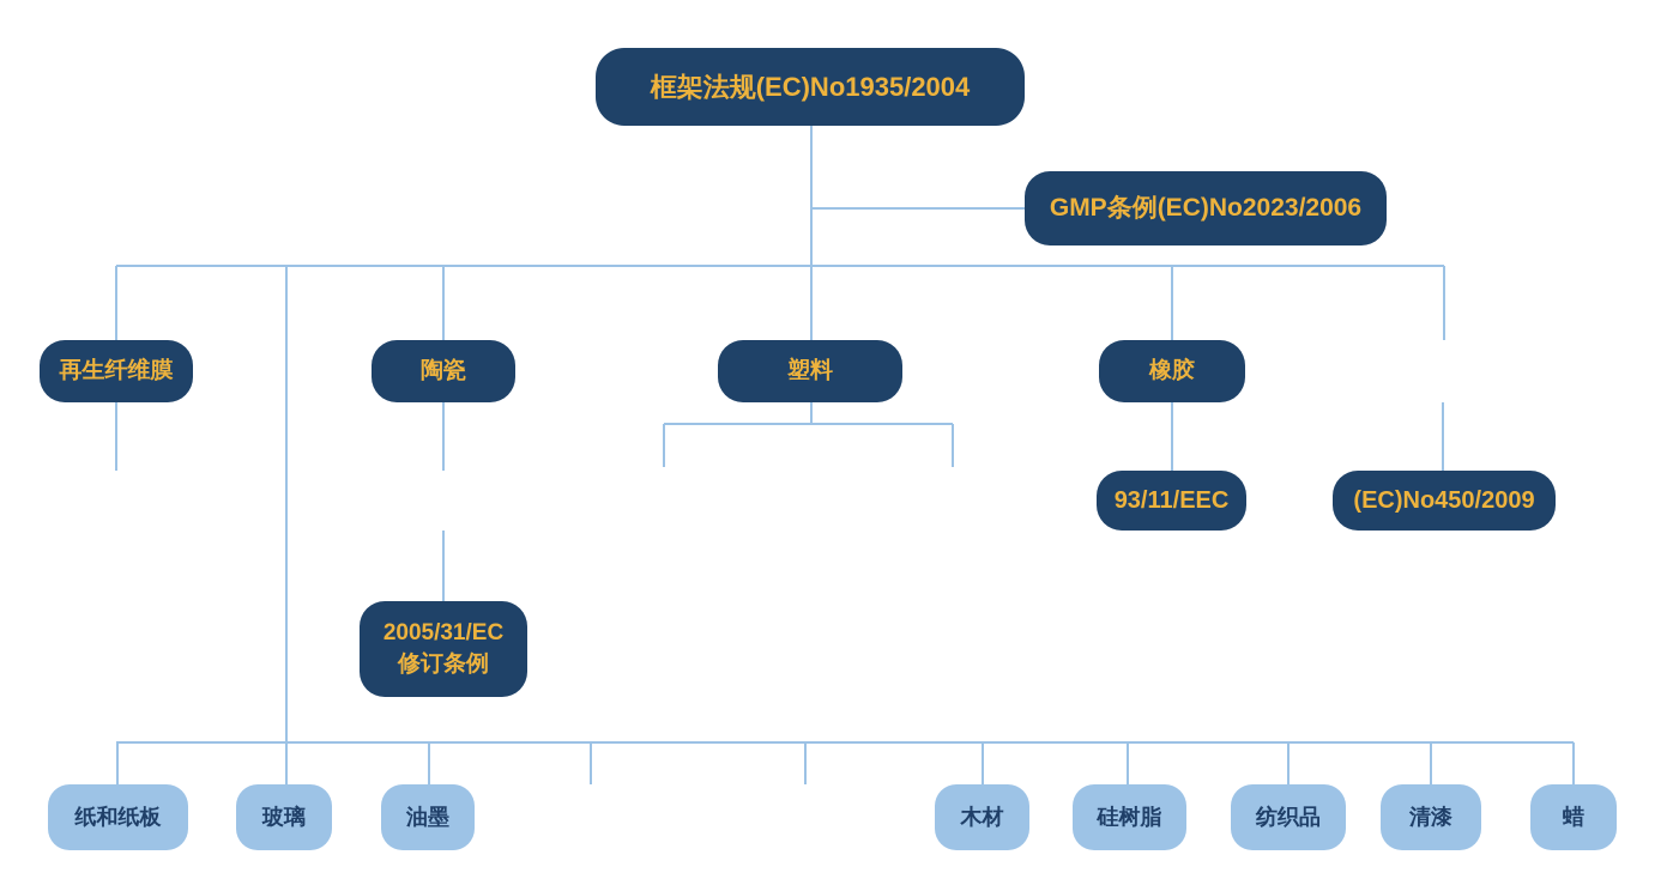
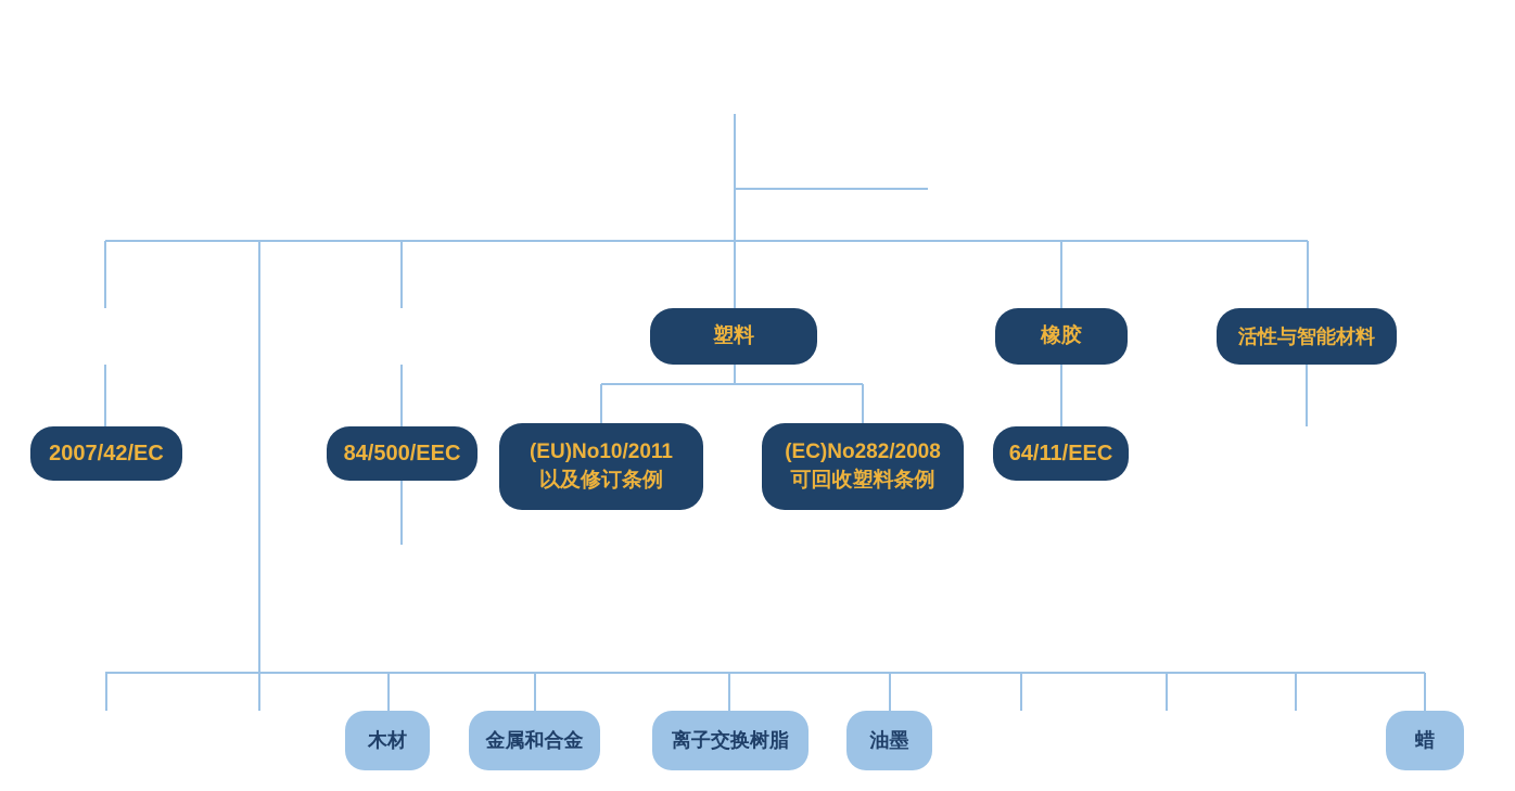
- 框架法规(EC)No1935/2004
- GMP条例(EC)No2023/2006
- 再生纤维膜
- 陶瓷
  塑料
  橡胶
+ 活性与智能材料
+ 2007/42/EC
+ 84/500/EEC
+ (EU)No10/2011
+ 以及修订条例
+ (EC)No282/2008
+ 可回收塑料条例
- 93/11/EEC
+ 64/11/EEC
- (EC)No450/2009
- 2005/31/EC
- 修订条例
- 纸和纸板
- 玻璃
- 油墨
+ 木材
+ 金属和合金
+ 离子交换树脂
- 木材
+ 油墨
- 硅树脂
- 纺织品
- 清漆
  蜡
